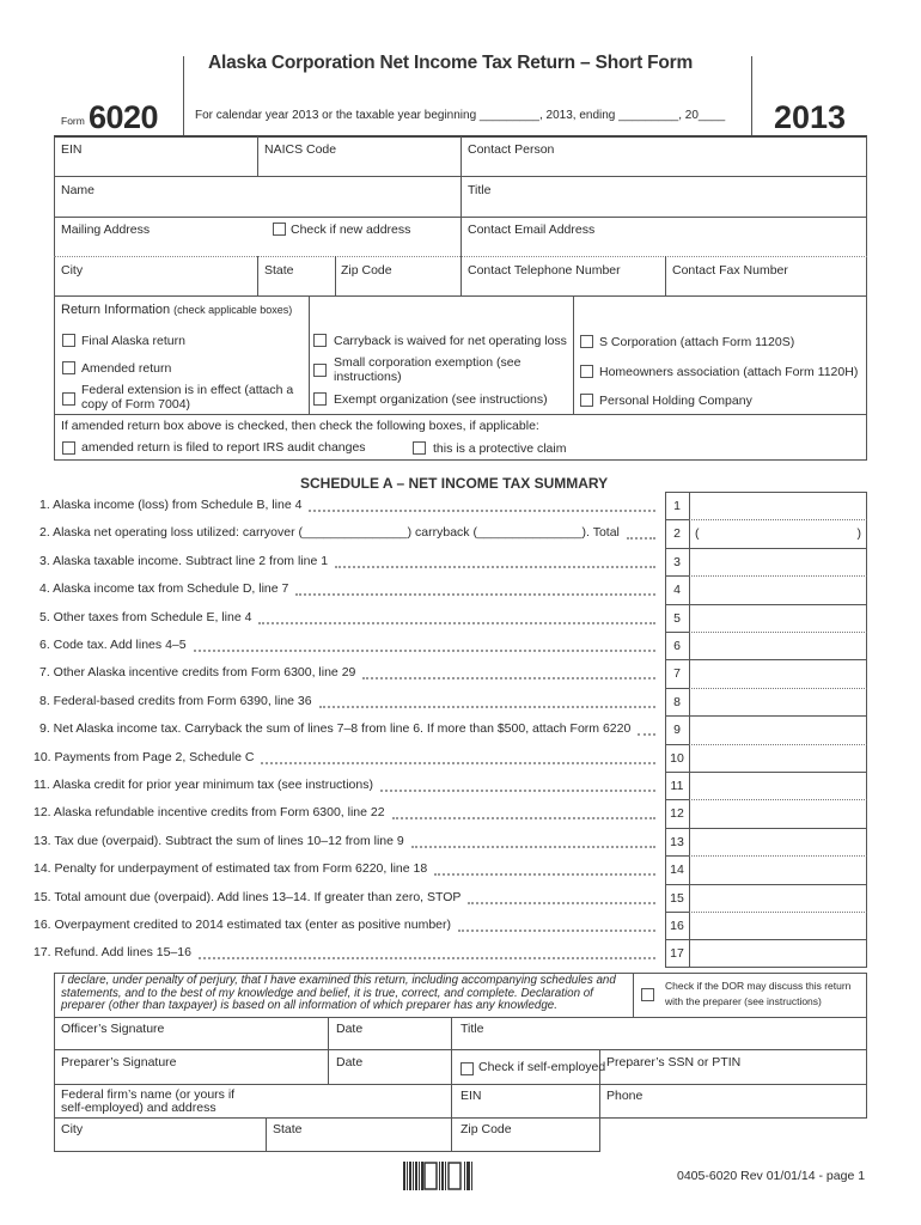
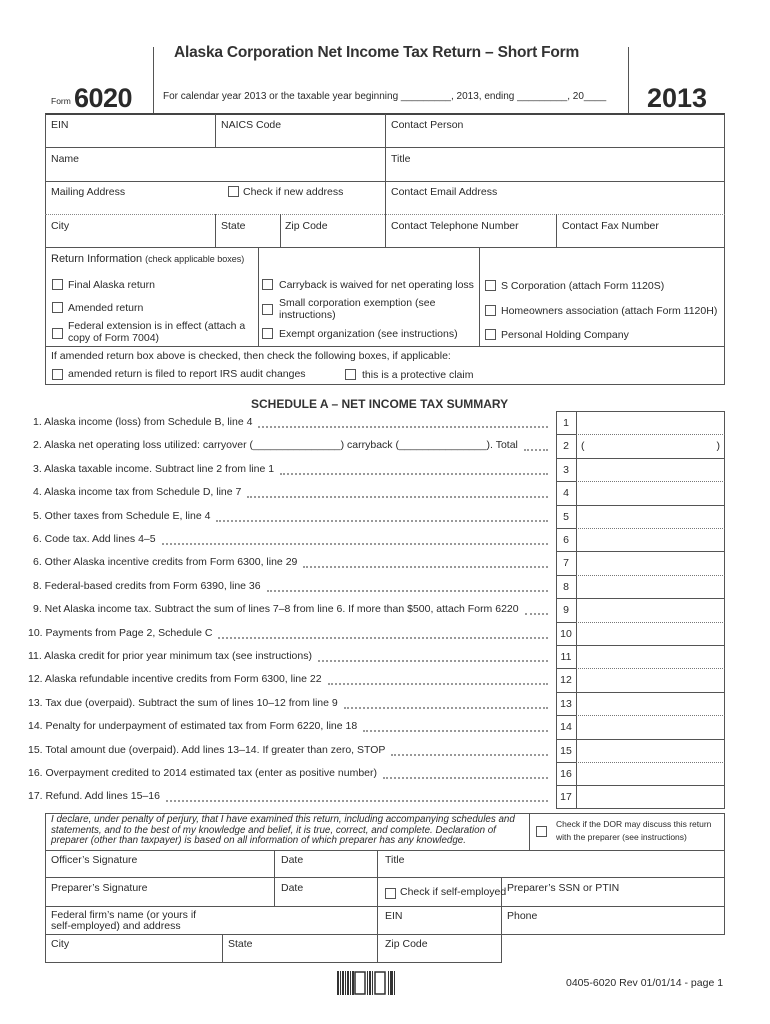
  Alaska Corporation Net Income Tax Return – Short Form
  Form
  6020
  For calendar year 2013 or the taxable year beginning _________, 2013, ending _________, 20____
  2013
  EIN
  NAICS Code
  Contact Person
  Name
  Title
  Mailing Address
  Check if new address
  Contact Email Address
  City
  State
  Zip Code
  Contact Telephone Number
  Contact Fax Number
  Return Information (check applicable boxes)
  Final Alaska return
  Amended return
  Federal extension is in effect (attach a
  copy of Form 7004)
  Carryback is waived for net operating loss
  Small corporation exemption (see
  instructions)
  Exempt organization (see instructions)
  S Corporation (attach Form 1120S)
  Homeowners association (attach Form 1120H)
  Personal Holding Company
  If amended return box above is checked, then check the following boxes, if applicable:
  amended return is filed to report IRS audit changes
  this is a protective claim
  SCHEDULE A – NET INCOME TAX SUMMARY
  1. Alaska income (loss) from Schedule B, line 4
  1
  2. Alaska net operating loss utilized: carryover (_______________) carryback (_______________). Total
  2
  (
  )
  3. Alaska taxable income. Subtract line 2 from line 1
  3
  4. Alaska income tax from Schedule D, line 7
  4
  5. Other taxes from Schedule E, line 4
  5
  6. Code tax. Add lines 4–5
  6
- 7. Other Alaska incentive credits from Form 6300, line 29
+ 6. Other Alaska incentive credits from Form 6300, line 29
  7
  8. Federal-based credits from Form 6390, line 36
  8
- 9. Net Alaska income tax. Carryback the sum of lines 7–8 from line 6. If more than $500, attach Form 6220
+ 9. Net Alaska income tax. Subtract the sum of lines 7–8 from line 6. If more than $500, attach Form 6220
  9
  10. Payments from Page 2, Schedule C
  10
  11. Alaska credit for prior year minimum tax (see instructions)
  11
  12. Alaska refundable incentive credits from Form 6300, line 22
  12
  13. Tax due (overpaid). Subtract the sum of lines 10–12 from line 9
  13
  14. Penalty for underpayment of estimated tax from Form 6220, line 18
  14
  15. Total amount due (overpaid). Add lines 13–14. If greater than zero, STOP
  15
  16. Overpayment credited to 2014 estimated tax (enter as positive number)
  16
  17. Refund. Add lines 15–16
  17
  I declare, under penalty of perjury, that I have examined this return, including accompanying schedules and statements, and to the best of my knowledge and belief, it is true, correct, and complete. Declaration of preparer (other than taxpayer) is based on all information of which preparer has any knowledge.
  Check if the DOR may discuss this return
  with the preparer (see instructions)
  Officer’s Signature
  Date
  Title
  Preparer’s Signature
  Date
  Check if self-employed
  Preparer’s SSN or PTIN
  Federal firm’s name (or yours if
  self-employed) and address
  EIN
  Phone
  City
  State
  Zip Code
  0405-6020 Rev 01/01/14 - page 1
